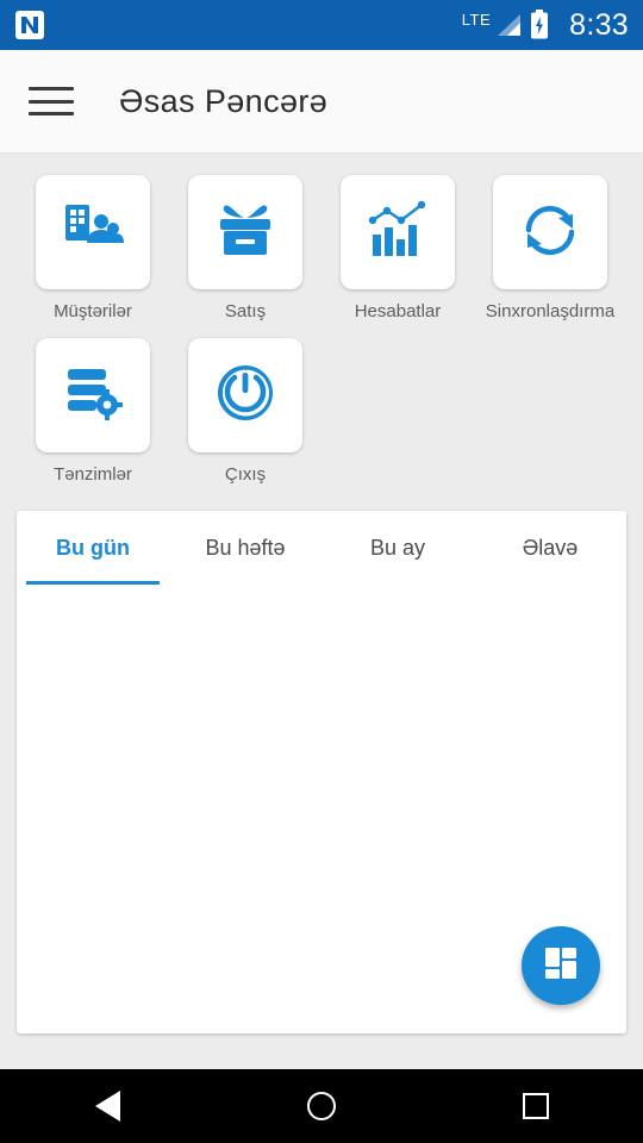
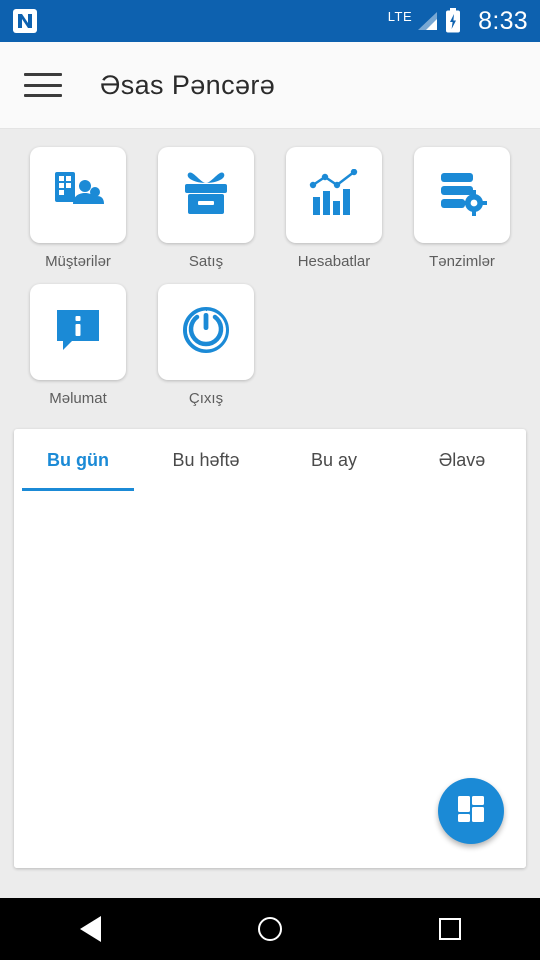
  LTE
  8:33
  Əsas Pəncərə
  Müştərilər
  Satış
  Hesabatlar
- Sinxronlaşdırma
  Tənzimlər
+ Məlumat
  Çıxış
  Bu gün
  Bu həftə
  Bu ay
  Əlavə
